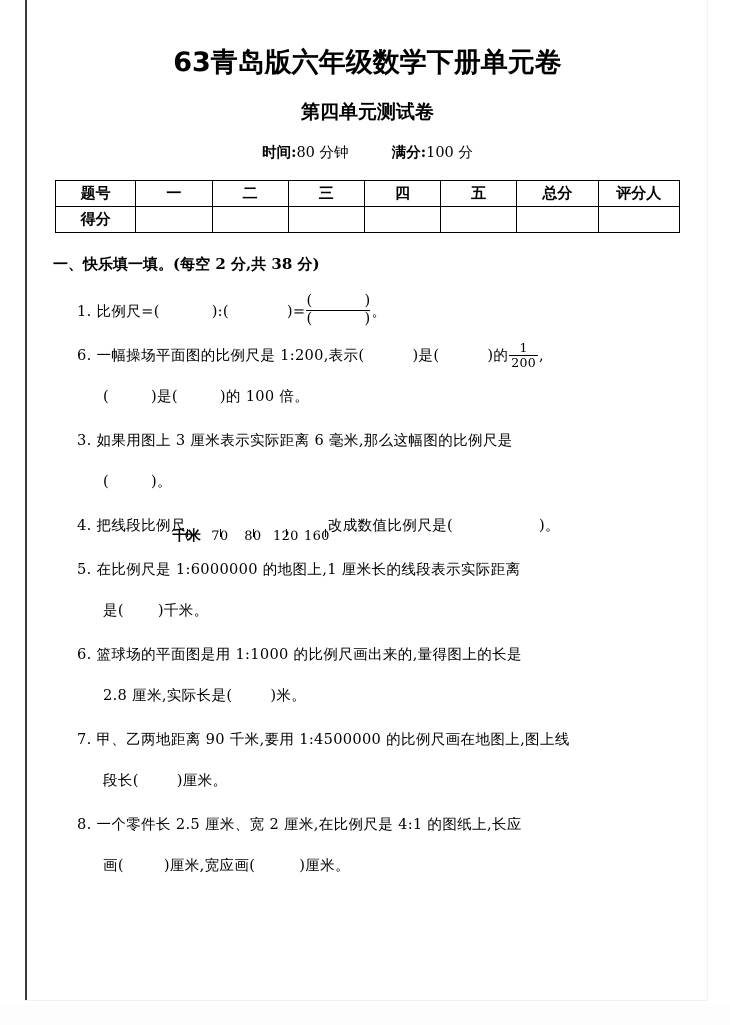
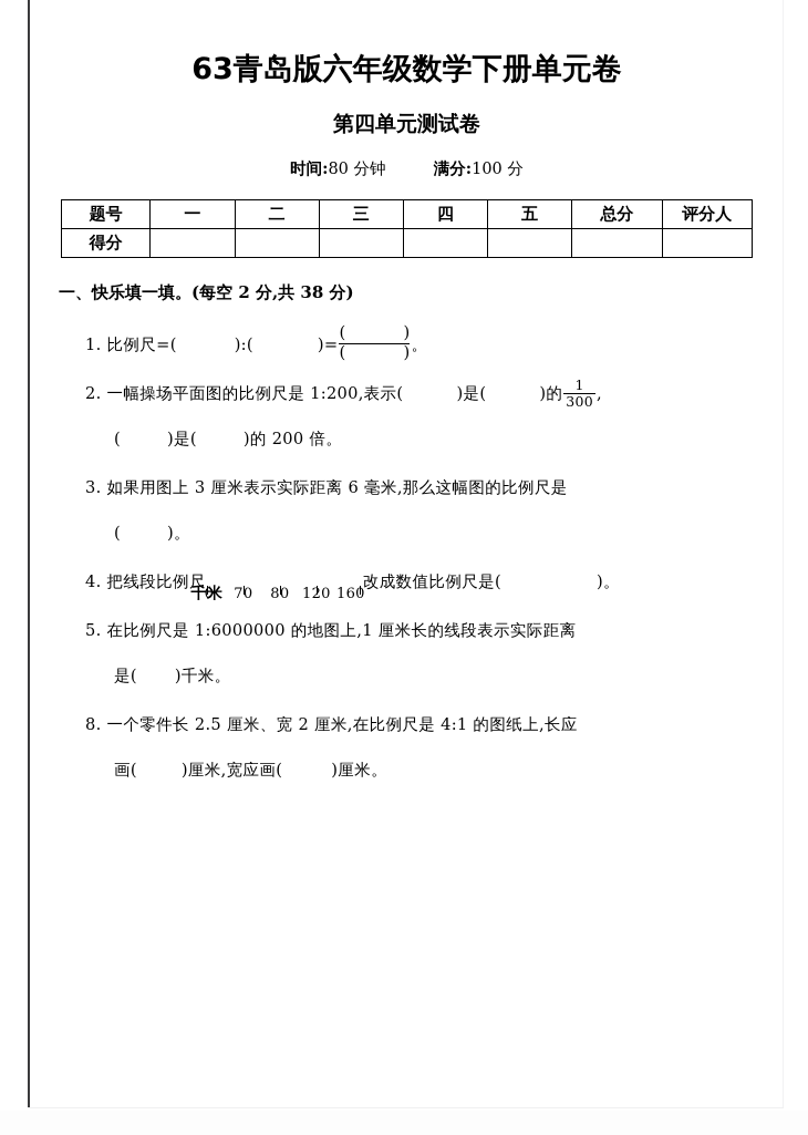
  63青岛版六年级数学下册单元卷
  第四单元测试卷
  时间:80 分钟 满分:100 分
  题号	一	二	三	四	五	总分	评分人
  得分
  一、快乐填一填。(每空 2 分,共 38 分)
  1. 比例尺=( ):( )=
  ( )
  ( )
  。
- 6. 一幅操场平面图的比例尺是 1:200,表示( )是( )的
+ 2. 一幅操场平面图的比例尺是 1:200,表示( )是( )的
  1
- 200
+ 300
  ,
- ( )是( )的 100 倍。
+ ( )是( )的 200 倍。
  3. 如果用图上 3 厘米表示实际距离 6 毫米,那么这幅图的比例尺是
  ( )。
  4. 把线段比例尺
  0
  70
  80
  千米
  改成数值比例尺是( )。
  5. 在比例尺是 1:6000000 的地图上,1 厘米长的线段表示实际距离
  是( )千米。
- 6. 篮球场的平面图是用 1:1000 的比例尺画出来的,量得图上的长是
- 2.8 厘米,实际长是( )米。
- 7. 甲、乙两地距离 90 千米,要用 1:4500000 的比例尺画在地图上,图上线
- 段长( )厘米。
  8. 一个零件长 2.5 厘米、宽 2 厘米,在比例尺是 4:1 的图纸上,长应
  画( )厘米,宽应画( )厘米。
